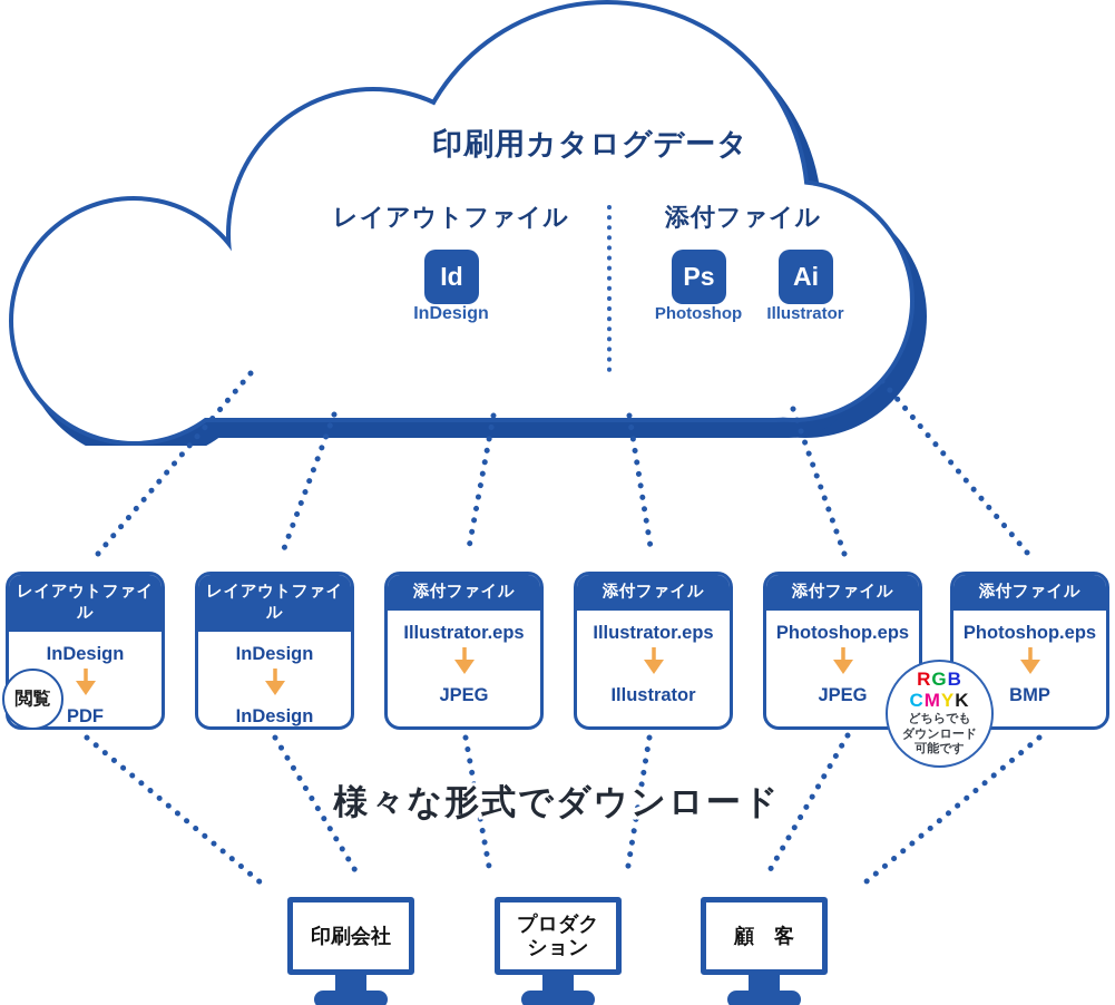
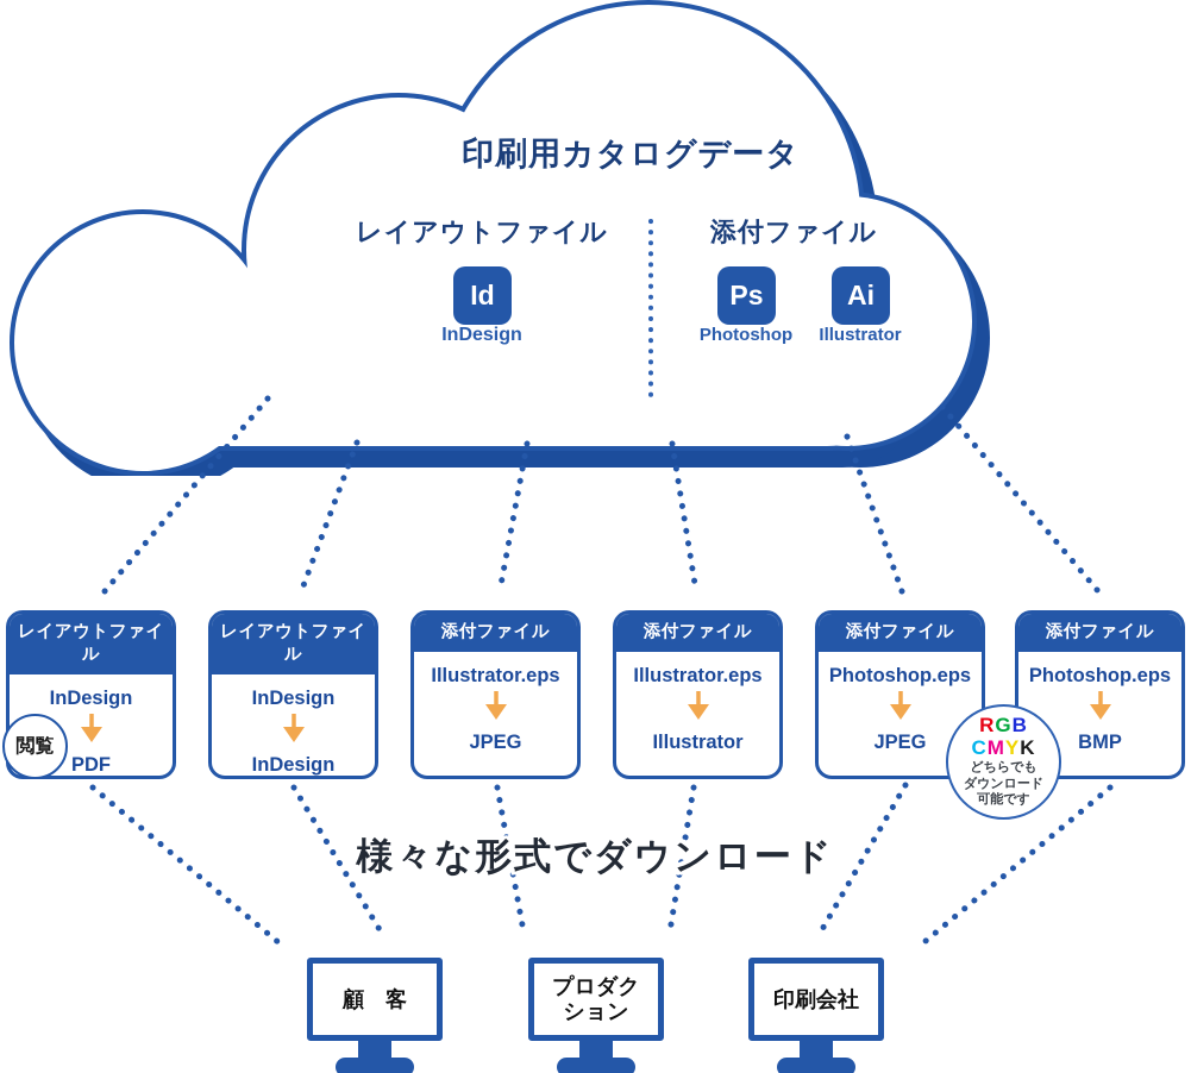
  印刷用カタログデータ
  レイアウトファイル
  Id
  InDesign
  添付ファイル
  Ps
  Photoshop
  Ai
  Illustrator
  レイアウトファイル
  InDesign
  PDF
  レイアウトファイル
  InDesign
  InDesign
  添付ファイル
  Illustrator.eps
  JPEG
  添付ファイル
  Illustrator.eps
  Illustrator
  添付ファイル
  Photoshop.eps
  JPEG
  添付ファイル
  Photoshop.eps
  BMP
  閲覧
  RGB
  CMYK
  どちらでも
  ダウンロード
  可能です
  様々な形式でダウンロード
- 印刷会社
+ 顧 客
  プロダク
  ション
- 顧 客
+ 印刷会社
